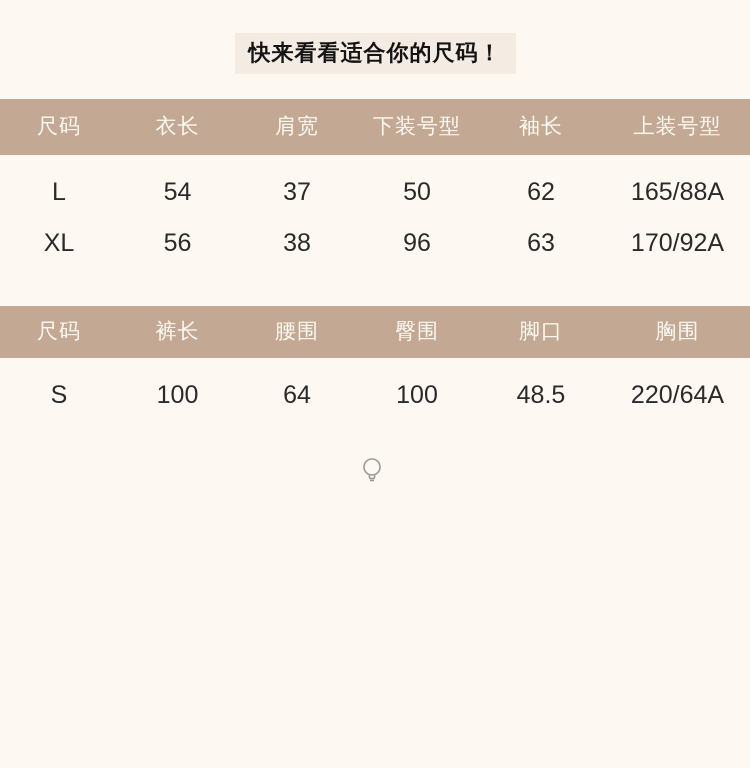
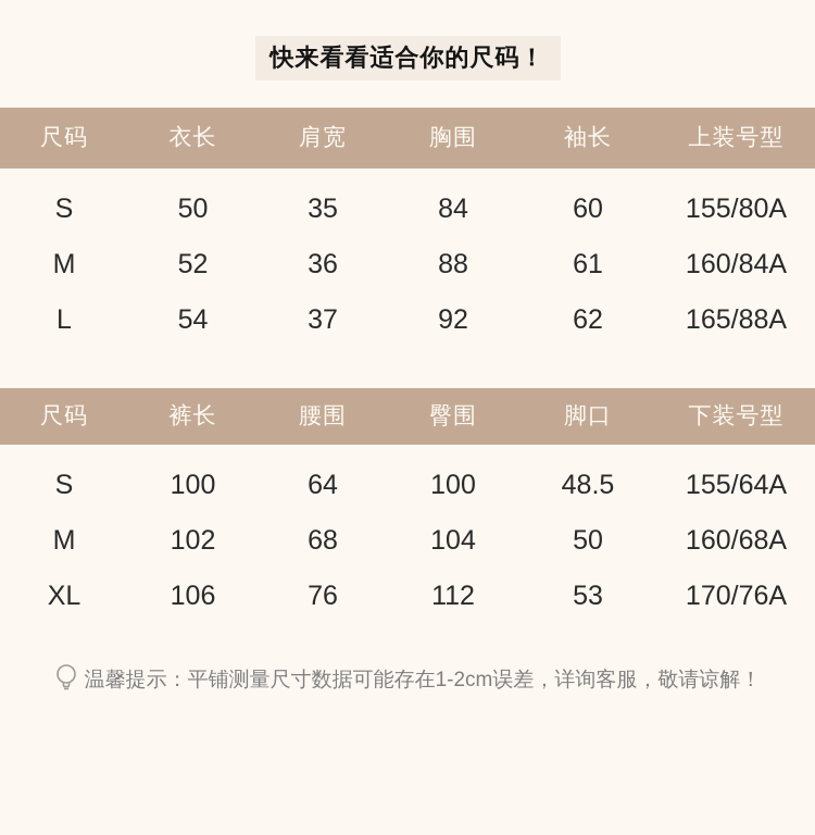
  快来看看适合你的尺码！
- 尺码	衣长	肩宽	下装号型	袖长	上装号型
+ 尺码	衣长	肩宽	胸围	袖长	上装号型
+ S	50	35	84	60	155/80A
+ M	52	36	88	61	160/84A
- L	54	37	50	62	165/88A
+ L	54	37	92	62	165/88A
- XL	56	38	96	63	170/92A
- 尺码	裤长	腰围	臀围	脚口	胸围
+ 尺码	裤长	腰围	臀围	脚口	下装号型
- S	100	64	100	48.5	220/64A
+ S	100	64	100	48.5	155/64A
+ M	102	68	104	50	160/68A
+ XL	106	76	112	53	170/76A
+ 温馨提示：平铺测量尺寸数据可能存在1-2cm误差，详询客服，敬请谅解！
